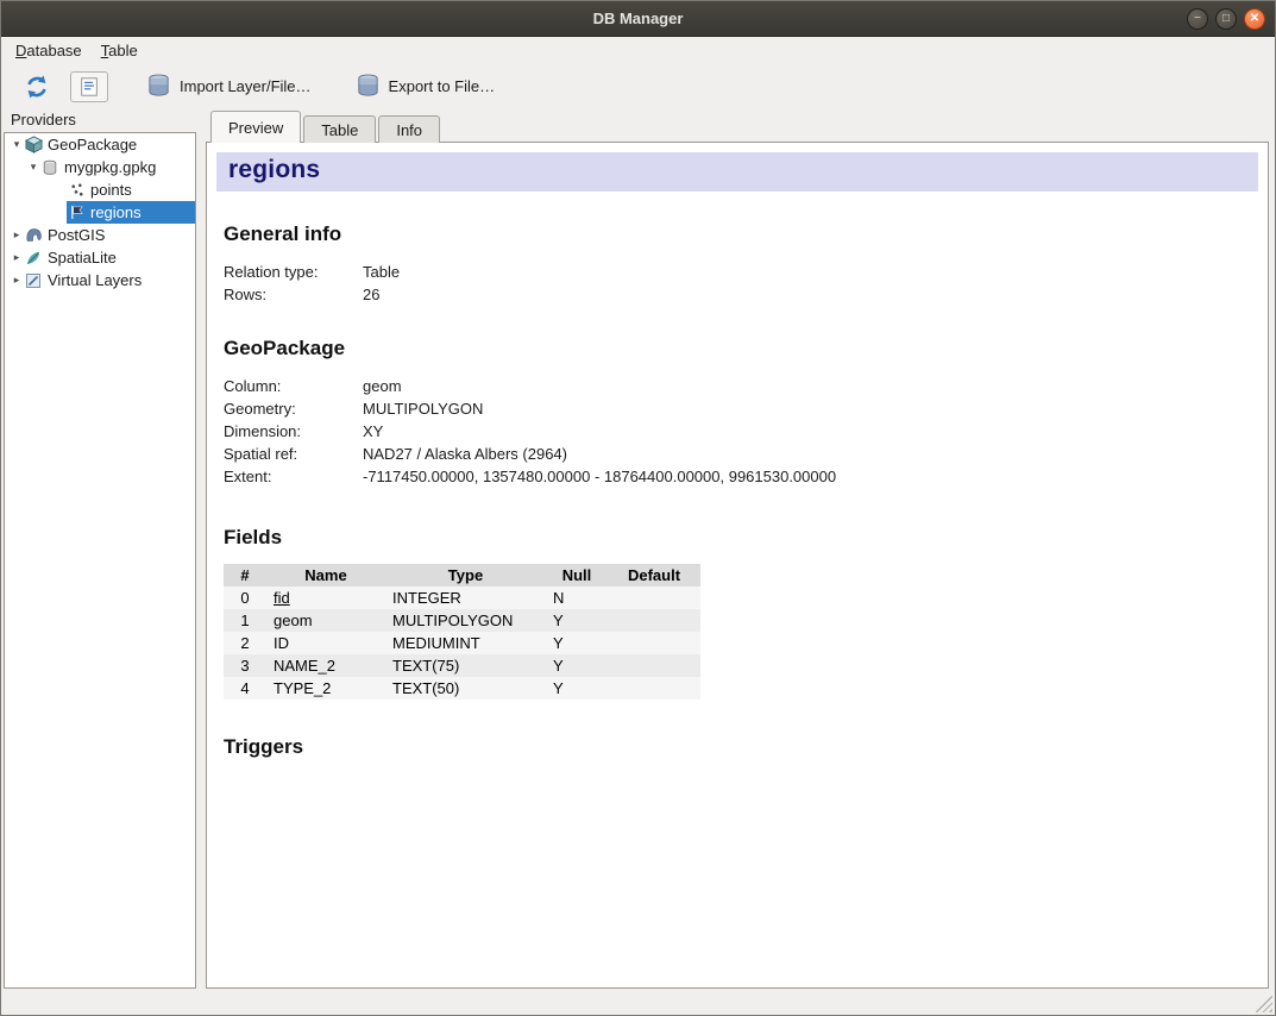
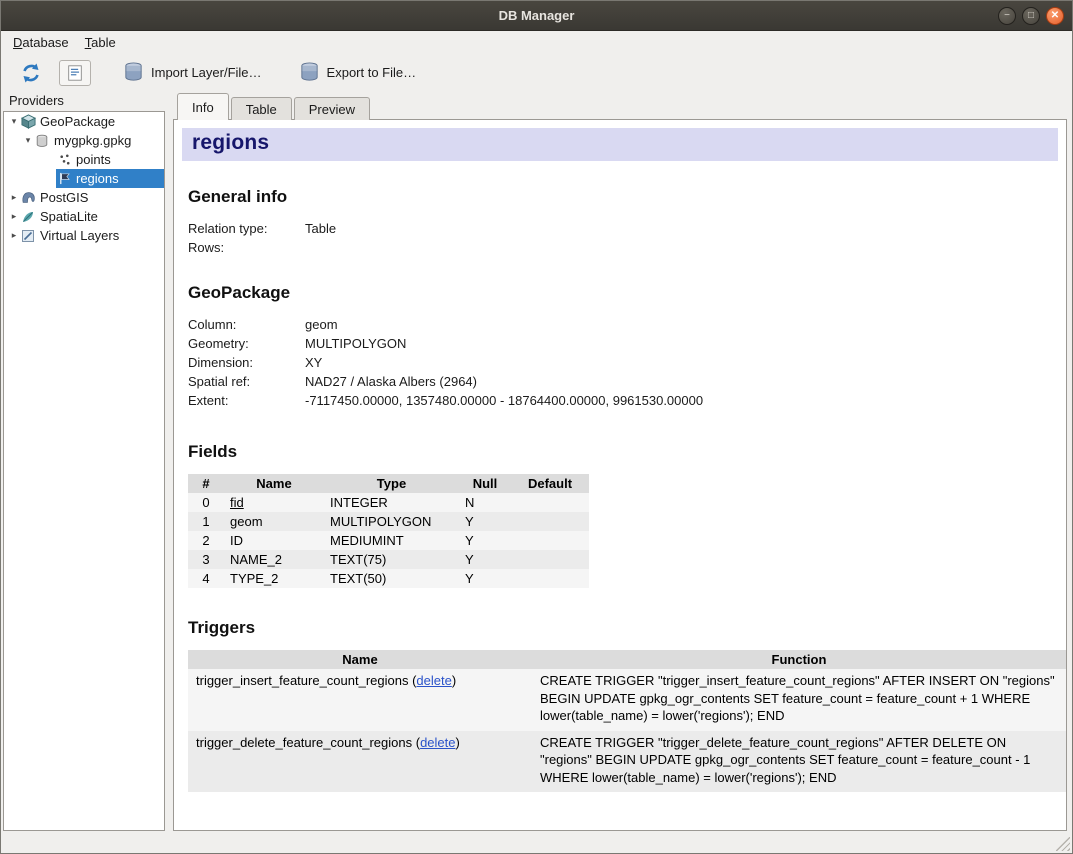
  DB Manager
  −
  □
  ✕
  Database
  Table
  Import Layer/File…
  Export to File…
  Providers
  ▾
  GeoPackage
  ▾
  mygpkg.gpkg
  points
  regions
  ▸
  PostGIS
  ▸
  SpatiaLite
  ▸
  Virtual Layers
- Preview
+ Info
  Table
- Info
+ Preview
  regions
  General info
  Relation type:
  Table
  Rows:
- 26
  GeoPackage
  Column:
  geom
  Geometry:
  MULTIPOLYGON
  Dimension:
  XY
  Spatial ref:
  NAD27 / Alaska Albers (2964)
  Extent:
  -7117450.00000, 1357480.00000 - 18764400.00000, 9961530.00000
  Fields
  #	Name	Type	Null	Default
  0	fid	INTEGER	N
  1	geom	MULTIPOLYGON	Y
  2	ID	MEDIUMINT	Y
  3	NAME_2	TEXT(75)	Y
  4	TYPE_2	TEXT(50)	Y
  Triggers
+ Name	Function
+ trigger_insert_feature_count_regions (delete)	CREATE TRIGGER "trigger_insert_feature_count_regions" AFTER INSERT ON "regions" BEGIN UPDATE gpkg_ogr_contents SET feature_count = feature_count + 1 WHERE lower(table_name) = lower('regions'); END
+ trigger_delete_feature_count_regions (delete)	CREATE TRIGGER "trigger_delete_feature_count_regions" AFTER DELETE ON "regions" BEGIN UPDATE gpkg_ogr_contents SET feature_count = feature_count - 1 WHERE lower(table_name) = lower('regions'); END
